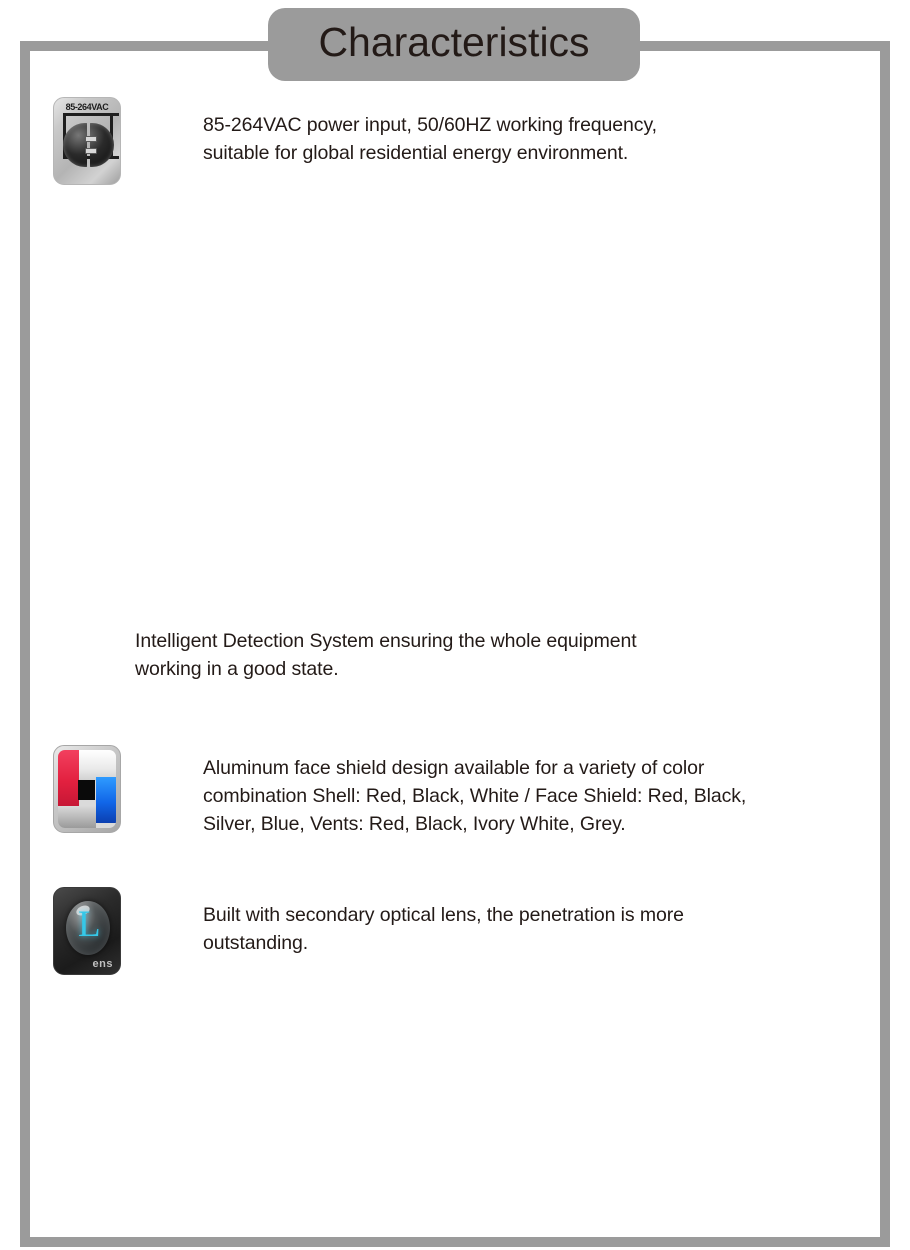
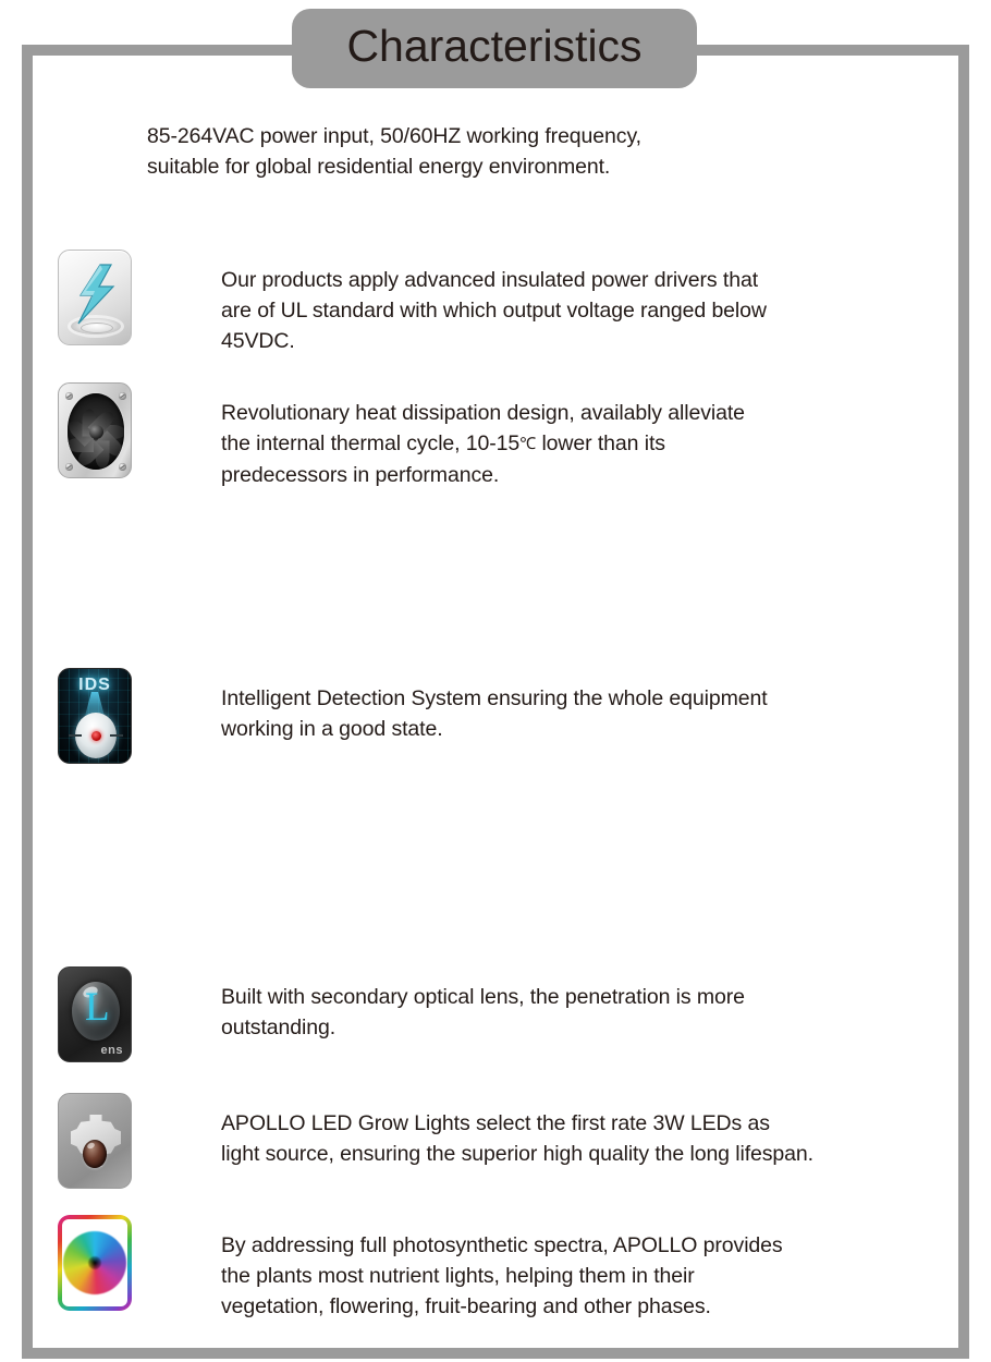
- 85-264VAC
  85-264VAC power input, 50/60HZ working frequency,
  suitable for global residential energy environment.
+ Our products apply advanced insulated power drivers that
+ are of UL standard with which output voltage ranged below
+ 45VDC.
+ Revolutionary heat dissipation design, availably alleviate
+ the internal thermal cycle, 10-15℃ lower than its
+ predecessors in performance.
+ IDS
  Intelligent Detection System ensuring the whole equipment
  working in a good state.
- Aluminum face shield design available for a variety of color
- combination Shell: Red, Black, White / Face Shield: Red, Black,
- Silver, Blue, Vents: Red, Black, Ivory White, Grey.
  L
  ens
  Built with secondary optical lens, the penetration is more
  outstanding.
+ APOLLO LED Grow Lights select the first rate 3W LEDs as
+ light source, ensuring the superior high quality the long lifespan.
+ By addressing full photosynthetic spectra, APOLLO provides
+ the plants most nutrient lights, helping them in their
+ vegetation, flowering, fruit-bearing and other phases.
  Characteristics
